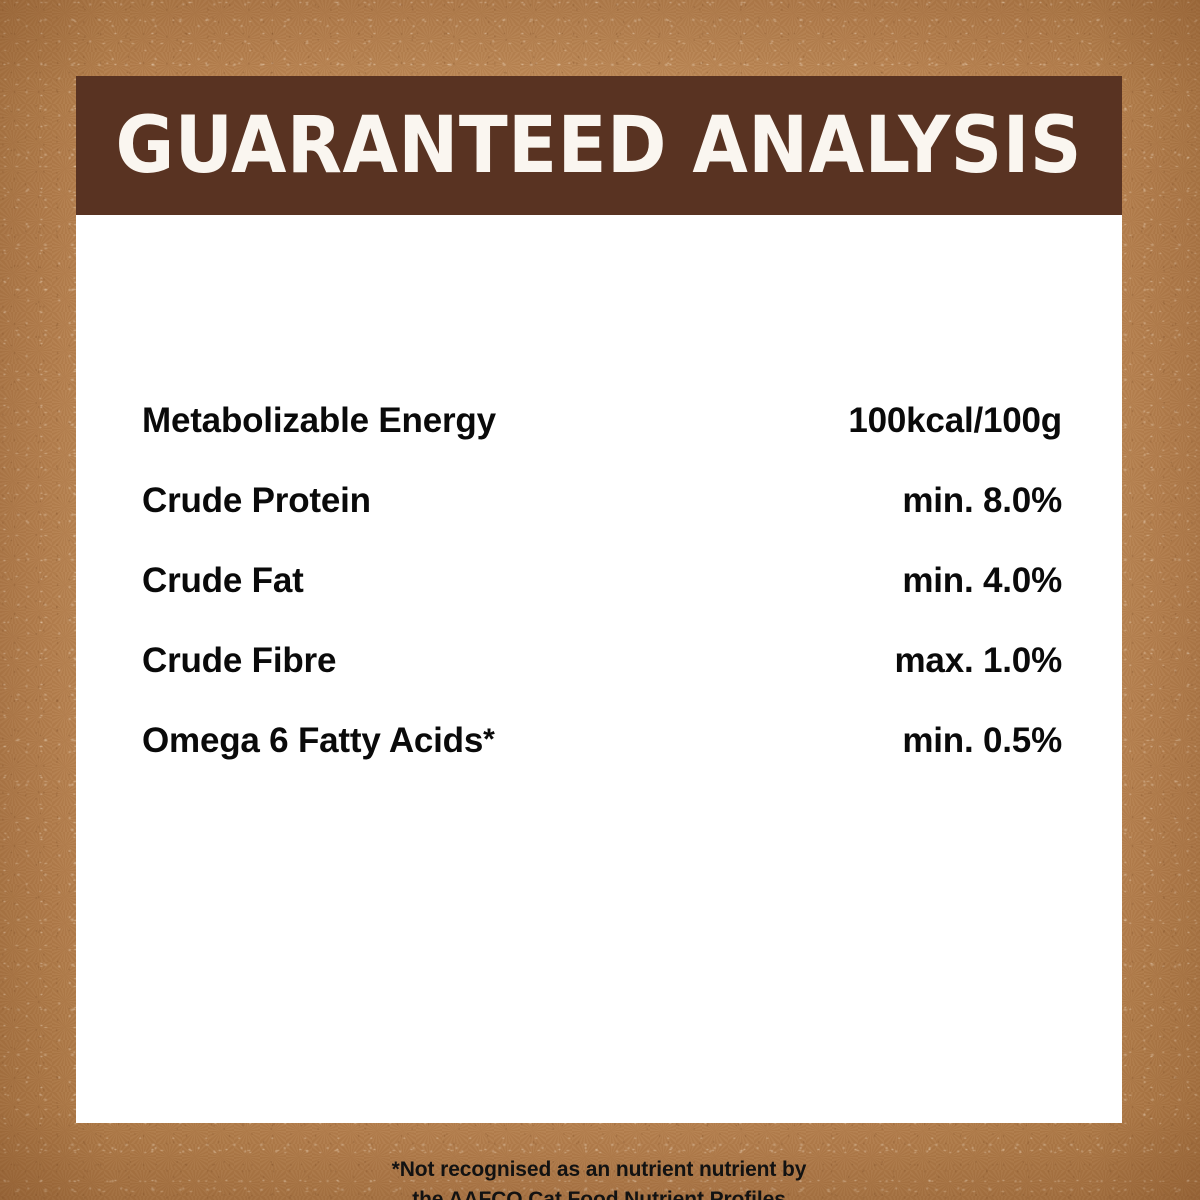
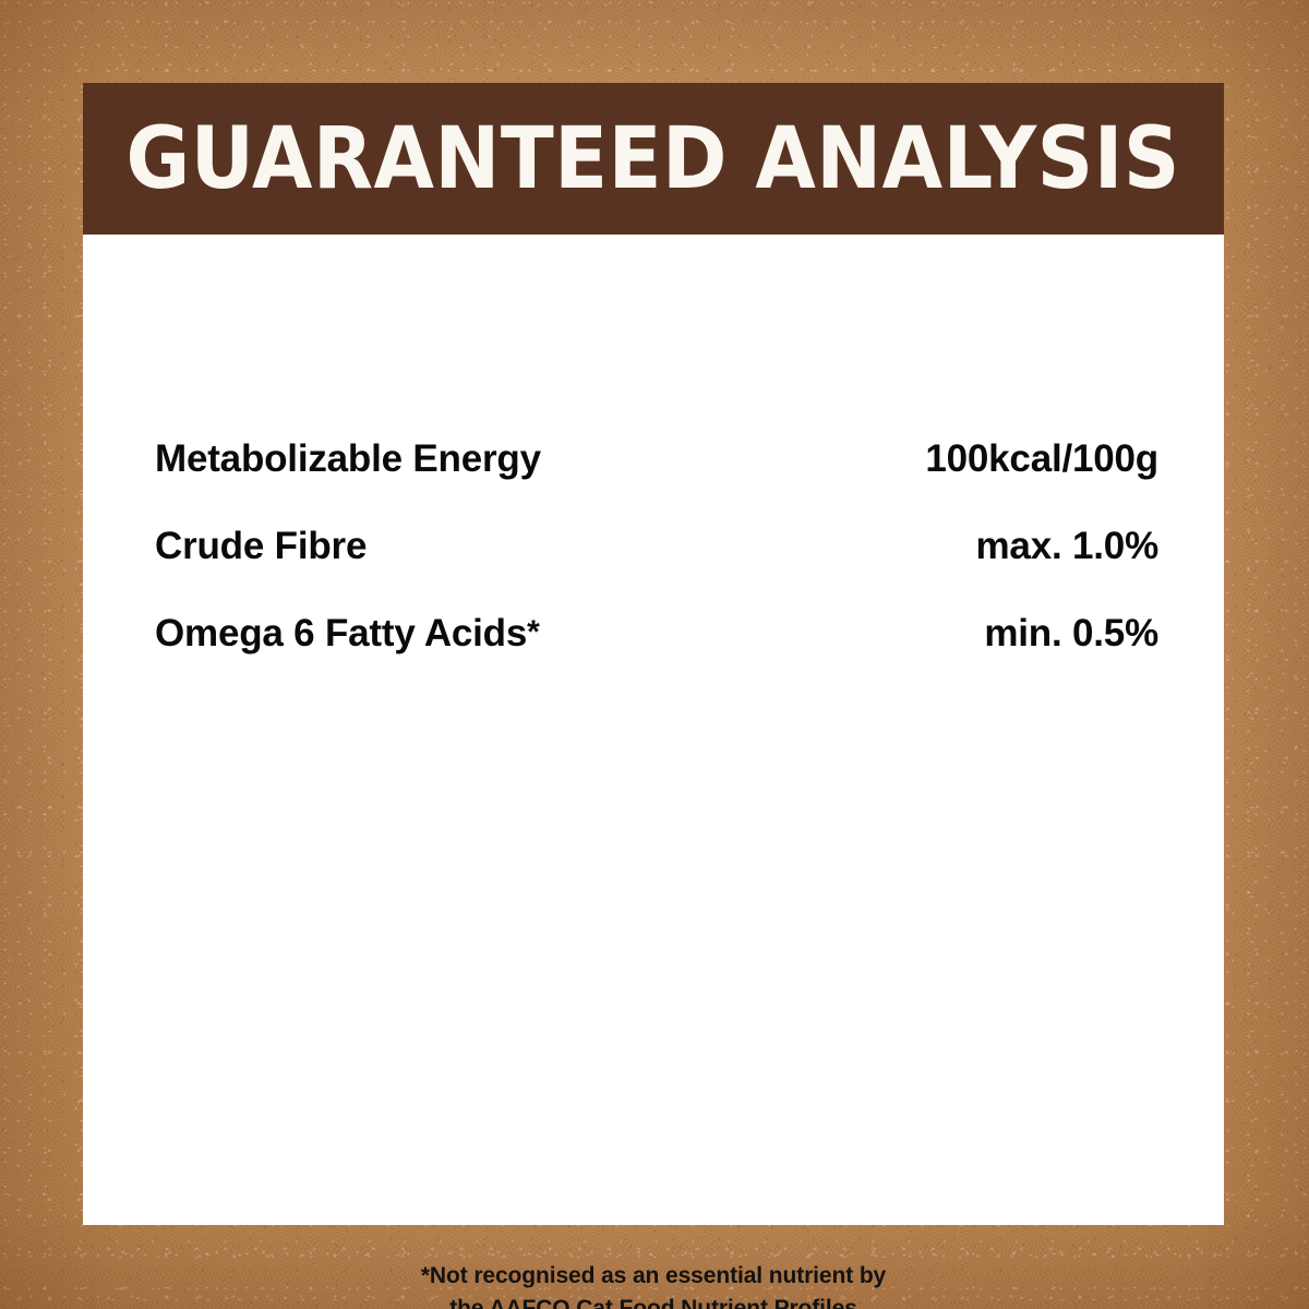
  GUARANTEED ANALYSIS
  Metabolizable Energy
  100kcal/100g
- Crude Protein
- min. 8.0%
- Crude Fat
- min. 4.0%
  Crude Fibre
  max. 1.0%
  Omega 6 Fatty Acids*
  min. 0.5%
- *Not recognised as an nutrient nutrient by
+ *Not recognised as an essential nutrient by
  the AAFCO Cat Food Nutrient Profiles
